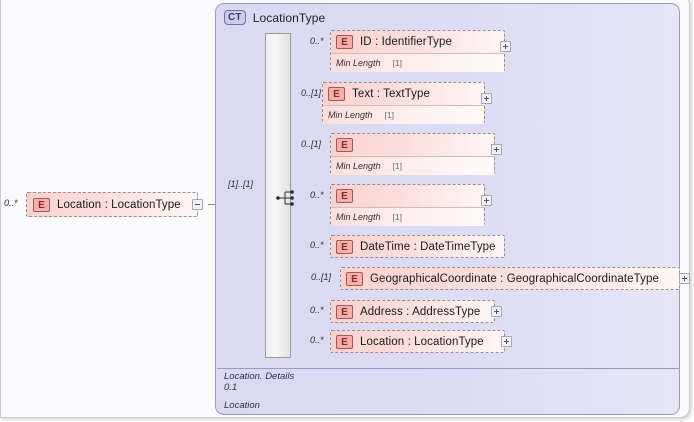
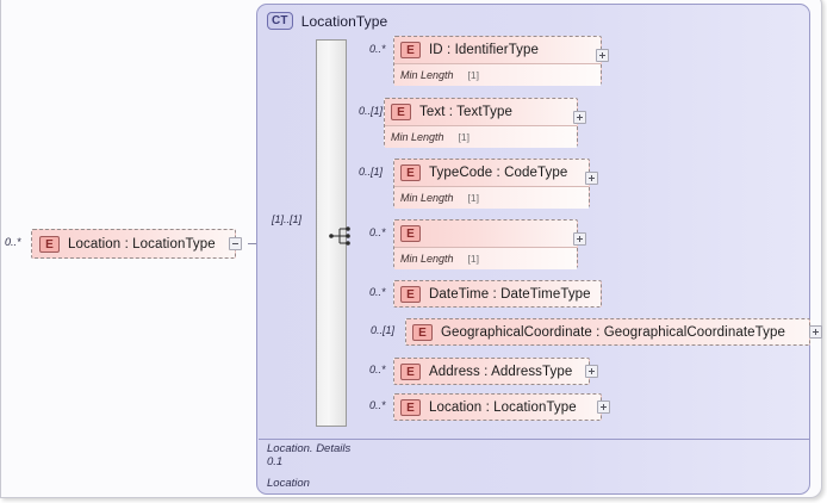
  0..*
  E
  Location : LocationType
  CT
  LocationType
  Location. Details
  0.1 Location
  [1]..[1]
  0..*
  E
  ID : IdentifierType
  Min Length
  [1]
  0..[1]
  E
  Text : TextType
  Min Length
  [1]
  0..[1]
  E
+ TypeCode : CodeType
  Min Length
  [1]
  0..*
  E
  Min Length
  [1]
  0..*
  E
  DateTime : DateTimeType
  0..[1]
  E
  GeographicalCoordinate : GeographicalCoordinateType
  0..*
  E
  Address : AddressType
  0..*
  E
  Location : LocationType
